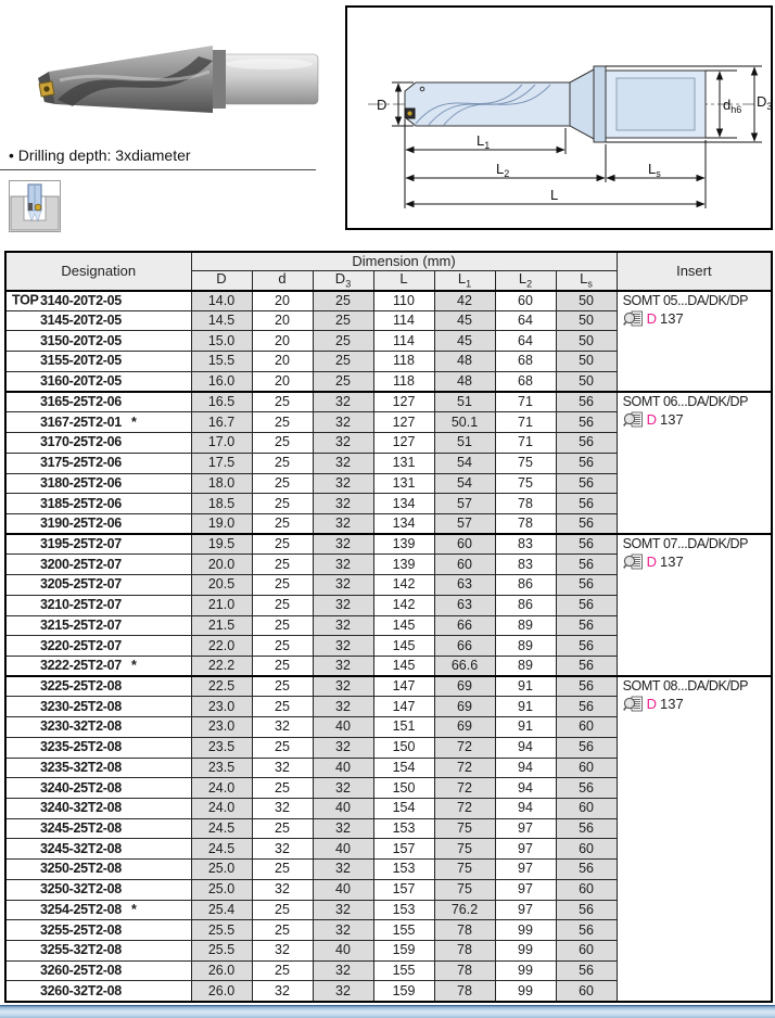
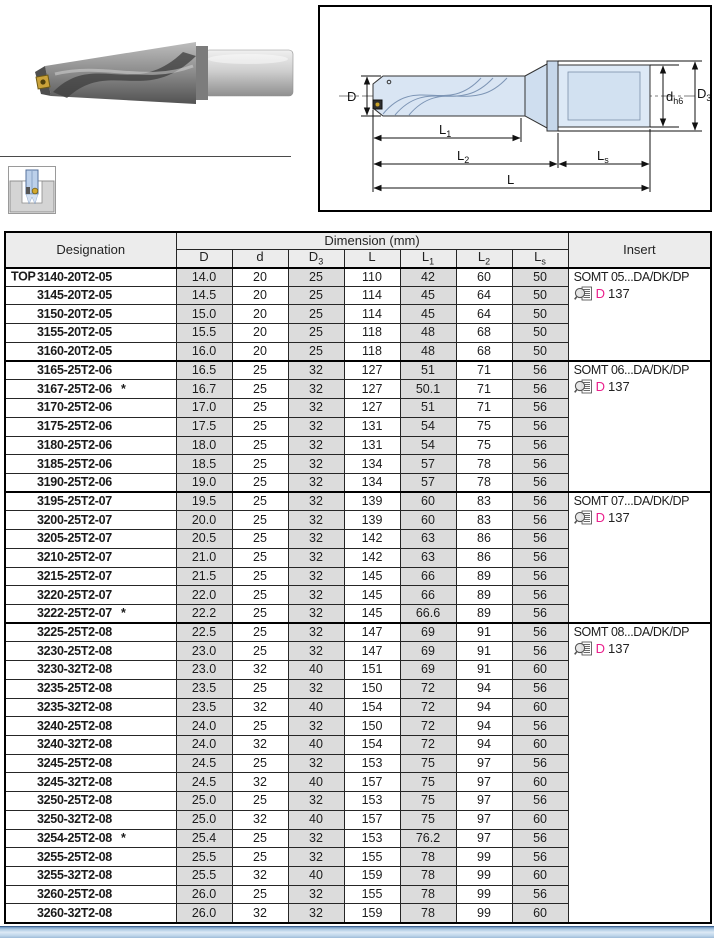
- • Drilling depth: 3xdiameter
  D
  dh6
  D3
  L1
  L2
  Ls
  L
  Designation	Dimension (mm)	Insert
  D	d	D3	L	L1	L2	Ls
  TOP3140-20T2-05	14.0	20	25	110	42	60	50	SOMT 05...DA/DK/DP D 137
  3145-20T2-05	14.5	20	25	114	45	64	50
  3150-20T2-05	15.0	20	25	114	45	64	50
  3155-20T2-05	15.5	20	25	118	48	68	50
  3160-20T2-05	16.0	20	25	118	48	68	50
  3165-25T2-06	16.5	25	32	127	51	71	56	SOMT 06...DA/DK/DP D 137
- 3167-25T2-01 *	16.7	25	32	127	50.1	71	56
+ 3167-25T2-06 *	16.7	25	32	127	50.1	71	56
  3170-25T2-06	17.0	25	32	127	51	71	56
  3175-25T2-06	17.5	25	32	131	54	75	56
  3180-25T2-06	18.0	25	32	131	54	75	56
  3185-25T2-06	18.5	25	32	134	57	78	56
  3190-25T2-06	19.0	25	32	134	57	78	56
  3195-25T2-07	19.5	25	32	139	60	83	56	SOMT 07...DA/DK/DP D 137
  3200-25T2-07	20.0	25	32	139	60	83	56
  3205-25T2-07	20.5	25	32	142	63	86	56
  3210-25T2-07	21.0	25	32	142	63	86	56
  3215-25T2-07	21.5	25	32	145	66	89	56
  3220-25T2-07	22.0	25	32	145	66	89	56
  3222-25T2-07 *	22.2	25	32	145	66.6	89	56
  3225-25T2-08	22.5	25	32	147	69	91	56	SOMT 08...DA/DK/DP D 137
  3230-25T2-08	23.0	25	32	147	69	91	56
  3230-32T2-08	23.0	32	40	151	69	91	60
  3235-25T2-08	23.5	25	32	150	72	94	56
  3235-32T2-08	23.5	32	40	154	72	94	60
  3240-25T2-08	24.0	25	32	150	72	94	56
  3240-32T2-08	24.0	32	40	154	72	94	60
  3245-25T2-08	24.5	25	32	153	75	97	56
  3245-32T2-08	24.5	32	40	157	75	97	60
  3250-25T2-08	25.0	25	32	153	75	97	56
  3250-32T2-08	25.0	32	40	157	75	97	60
  3254-25T2-08 *	25.4	25	32	153	76.2	97	56
  3255-25T2-08	25.5	25	32	155	78	99	56
  3255-32T2-08	25.5	32	40	159	78	99	60
  3260-25T2-08	26.0	25	32	155	78	99	56
  3260-32T2-08	26.0	32	32	159	78	99	60
